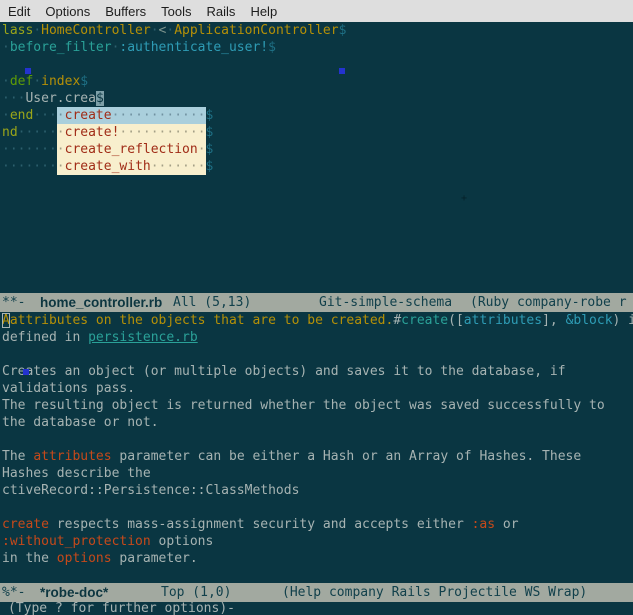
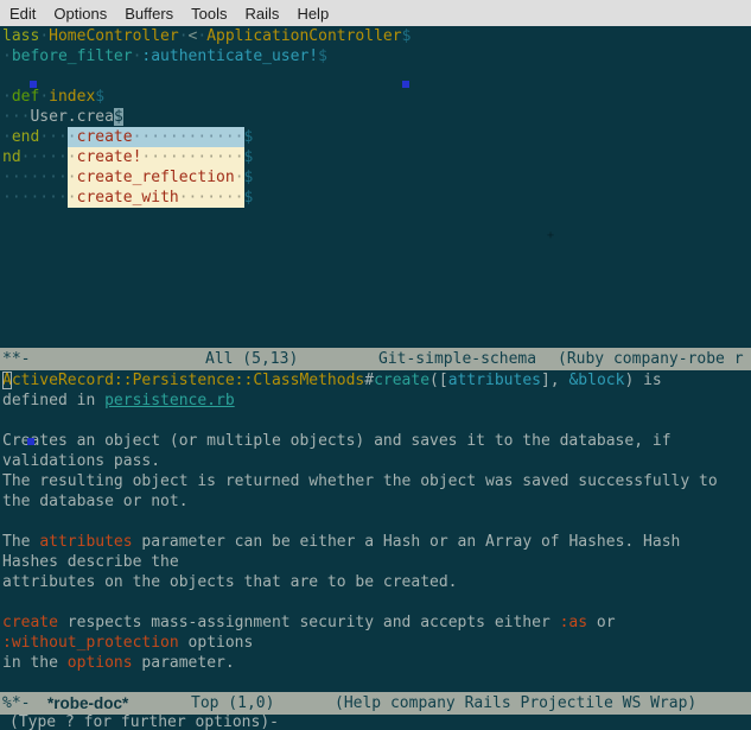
  Edit
  Options
  Buffers
  Tools
  Rails
  Help
  lass·HomeController·<·ApplicationController$
  ·before_filter·:authenticate_user!$
  ·def·index$
  ···User.crea$
  ·end····create············$
  nd······create!···········$
  ········create_reflection·$
  ········create_with·······$
  **-
- home_controller.rb
  All (5,13)
  Git-simple-schema
  (Ruby company-robe r
- Aattributes on the objects that are to be created.#create([attributes], &block) i
+ ActiveRecord::Persistence::ClassMethods#create([attributes], &block) is
  defined in persistence.rb
  Creates an object (or multiple objects) and saves it to the database, if
  validations pass.
  The resulting object is returned whether the object was saved successfully to
  the database or not.
- The attributes parameter can be either a Hash or an Array of Hashes. These
+ The attributes parameter can be either a Hash or an Array of Hashes. Hash
  Hashes describe the
- ctiveRecord::Persistence::ClassMethods
+ attributes on the objects that are to be created.
  create respects mass-assignment security and accepts either :as or
  :without_protection options
  in the options parameter.
  %*-
  *robe-doc*
  Top (1,0)
  (Help company Rails Projectile WS Wrap)
  (Type ? for further options)-
